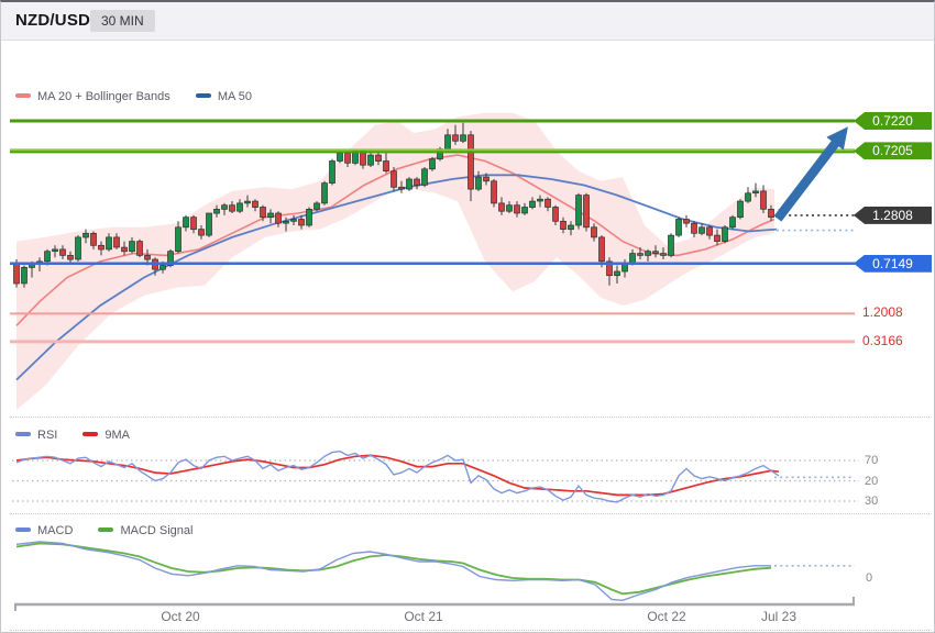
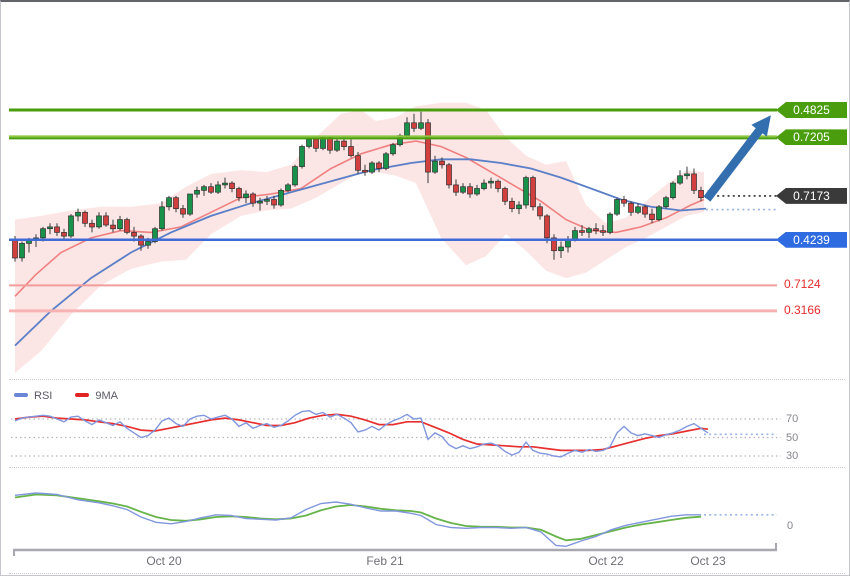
- NZD/USD
- 30 MIN
- MA 20 + Bollinger Bands MA 50
  RSI 9MA
- MACD MACD Signal
- 0.7220
+ 0.4825
  0.7205
- 1.2808
+ 0.7173
- 0.7149
+ 0.4239
- 1.2008
+ 0.7124
  0.3166
  70
- 20
+ 50
  30
  0
  Oct 20
- Oct 21
+ Feb 21
  Oct 22
- Jul 23
+ Oct 23
